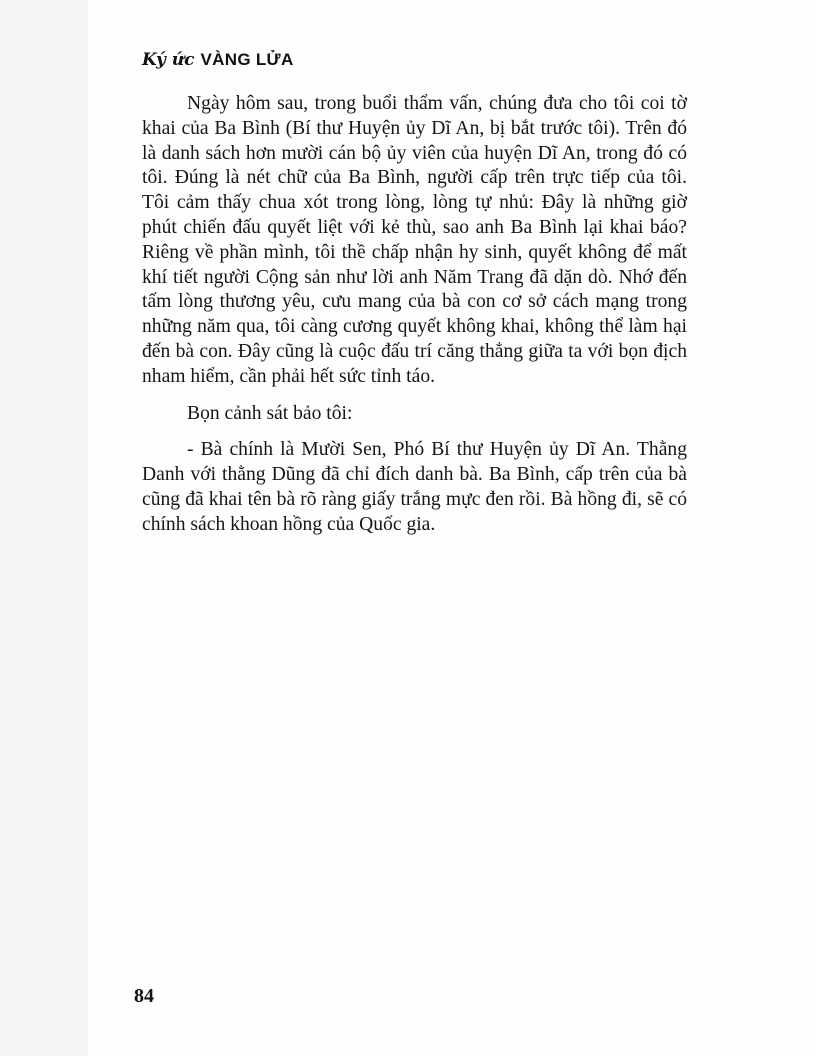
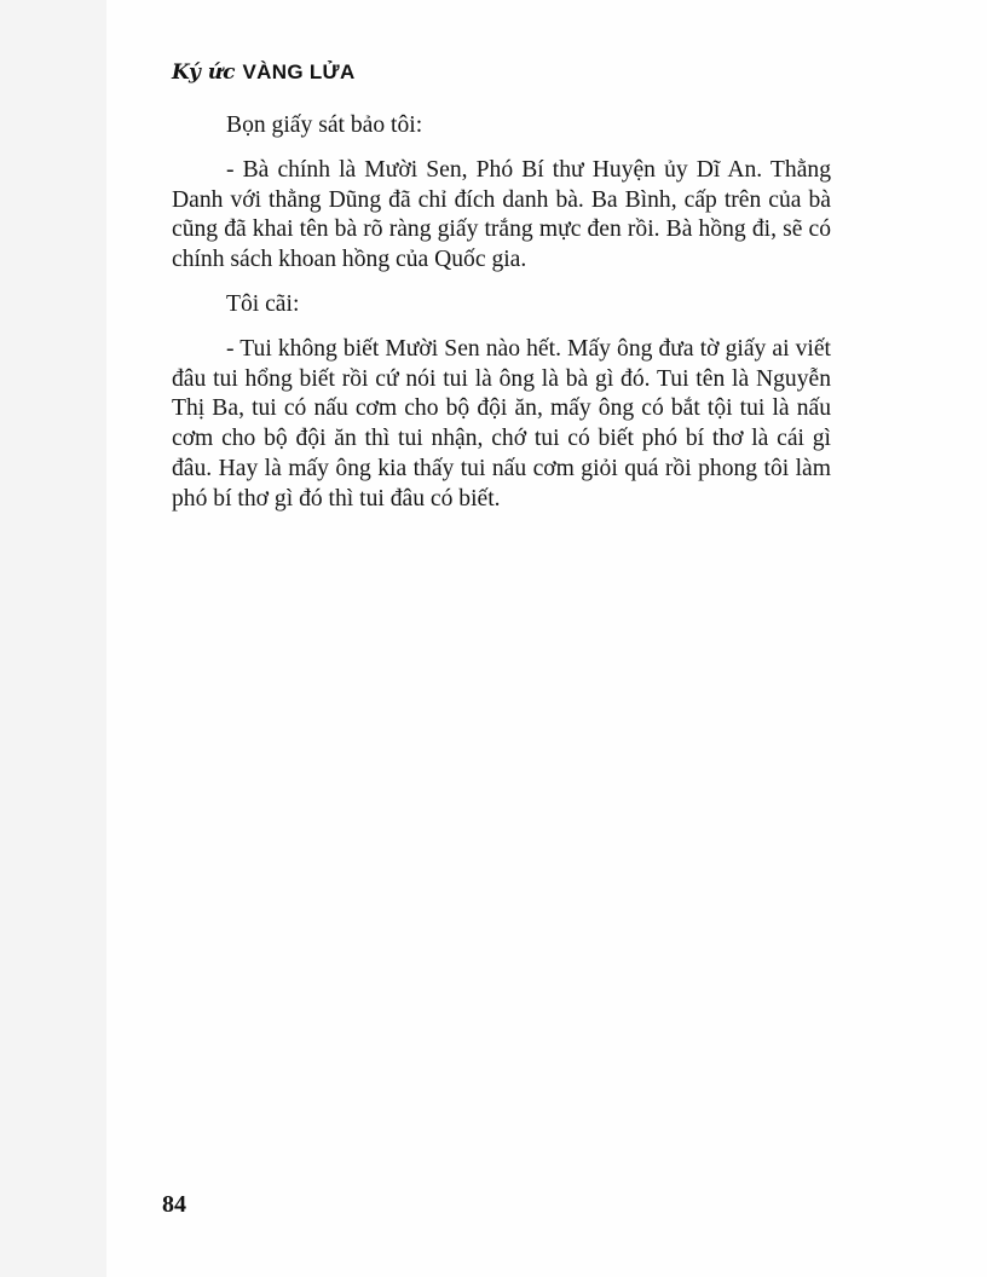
  Ký ức VÀNG LỬA
- Ngày hôm sau, trong buổi thẩm vấn, chúng đưa cho tôi coi tờ khai của Ba Bình (Bí thư Huyện ủy Dĩ An, bị bắt trước tôi). Trên đó là danh sách hơn mười cán bộ ủy viên của huyện Dĩ An, trong đó có tôi. Đúng là nét chữ của Ba Bình, người cấp trên trực tiếp của tôi. Tôi cảm thấy chua xót trong lòng, lòng tự nhủ: Đây là những giờ phút chiến đấu quyết liệt với kẻ thù, sao anh Ba Bình lại khai báo? Riêng về phần mình, tôi thề chấp nhận hy sinh, quyết không để mất khí tiết người Cộng sản như lời anh Năm Trang đã dặn dò. Nhớ đến tấm lòng thương yêu, cưu mang của bà con cơ sở cách mạng trong những năm qua, tôi càng cương quyết không khai, không thể làm hại đến bà con. Đây cũng là cuộc đấu trí căng thẳng giữa ta với bọn địch nham hiểm, cần phải hết sức tỉnh táo.
- Bọn cảnh sát bảo tôi:
+ Bọn giấy sát bảo tôi:
  - Bà chính là Mười Sen, Phó Bí thư Huyện ủy Dĩ An. Thằng Danh với thằng Dũng đã chỉ đích danh bà. Ba Bình, cấp trên của bà cũng đã khai tên bà rõ ràng giấy trắng mực đen rồi. Bà hồng đi, sẽ có chính sách khoan hồng của Quốc gia.
+ Tôi cãi:
+ - Tui không biết Mười Sen nào hết. Mấy ông đưa tờ giấy ai viết đâu tui hổng biết rồi cứ nói tui là ông là bà gì đó. Tui tên là Nguyễn Thị Ba, tui có nấu cơm cho bộ đội ăn, mấy ông có bắt tội tui là nấu cơm cho bộ đội ăn thì tui nhận, chớ tui có biết phó bí thơ là cái gì đâu. Hay là mấy ông kia thấy tui nấu cơm giỏi quá rồi phong tôi làm phó bí thơ gì đó thì tui đâu có biết.
  84
